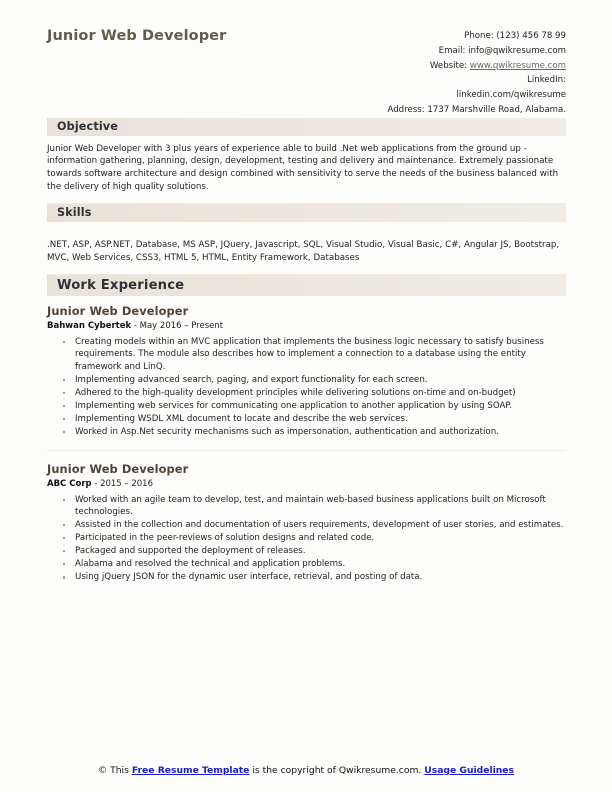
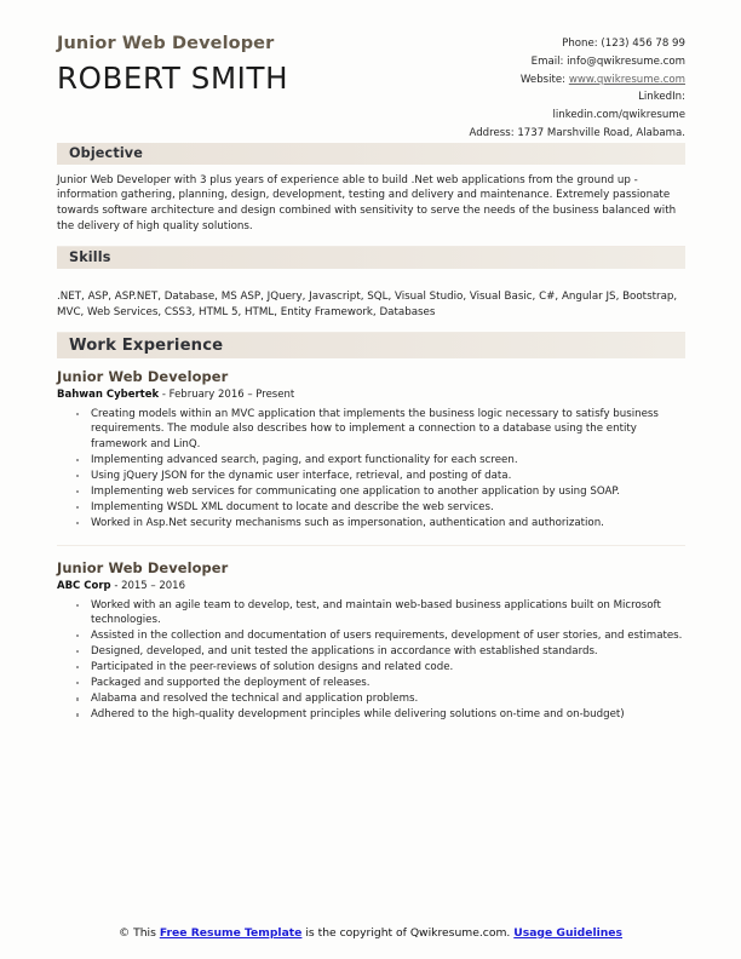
  Junior Web Developer
+ ROBERT SMITH
  Phone: (123) 456 78 99
  Email: info@qwikresume.com
  Website: www.qwikresume.com
  LinkedIn:
  linkedin.com/qwikresume
  Address: 1737 Marshville Road, Alabama.
  Objective
  Junior Web Developer with 3 plus years of experience able to build .Net web applications from the ground up - information gathering, planning, design, development, testing and delivery and maintenance. Extremely passionate towards software architecture and design combined with sensitivity to serve the needs of the business balanced with the delivery of high quality solutions.
  Skills
  .NET, ASP, ASP.NET, Database, MS ASP, JQuery, Javascript, SQL, Visual Studio, Visual Basic, C#, Angular JS, Bootstrap, MVC, Web Services, CSS3, HTML 5, HTML, Entity Framework, Databases
  Work Experience
  Junior Web Developer
- Bahwan Cybertek - May 2016 – Present
+ Bahwan Cybertek - February 2016 – Present
  Creating models within an MVC application that implements the business logic necessary to satisfy business requirements. The module also describes how to implement a connection to a database using the entity framework and LinQ.
  Implementing advanced search, paging, and export functionality for each screen.
- Adhered to the high-quality development principles while delivering solutions on-time and on-budget)
+ Using jQuery JSON for the dynamic user interface, retrieval, and posting of data.
  Implementing web services for communicating one application to another application by using SOAP.
  Implementing WSDL XML document to locate and describe the web services.
  Worked in Asp.Net security mechanisms such as impersonation, authentication and authorization.
  Junior Web Developer
  ABC Corp - 2015 – 2016
  Worked with an agile team to develop, test, and maintain web-based business applications built on Microsoft technologies.
  Assisted in the collection and documentation of users requirements, development of user stories, and estimates.
+ Designed, developed, and unit tested the applications in accordance with established standards.
  Participated in the peer-reviews of solution designs and related code.
  Packaged and supported the deployment of releases.
  Alabama and resolved the technical and application problems.
- Using jQuery JSON for the dynamic user interface, retrieval, and posting of data.
+ Adhered to the high-quality development principles while delivering solutions on-time and on-budget)
  © This Free Resume Template is the copyright of Qwikresume.com. Usage Guidelines
